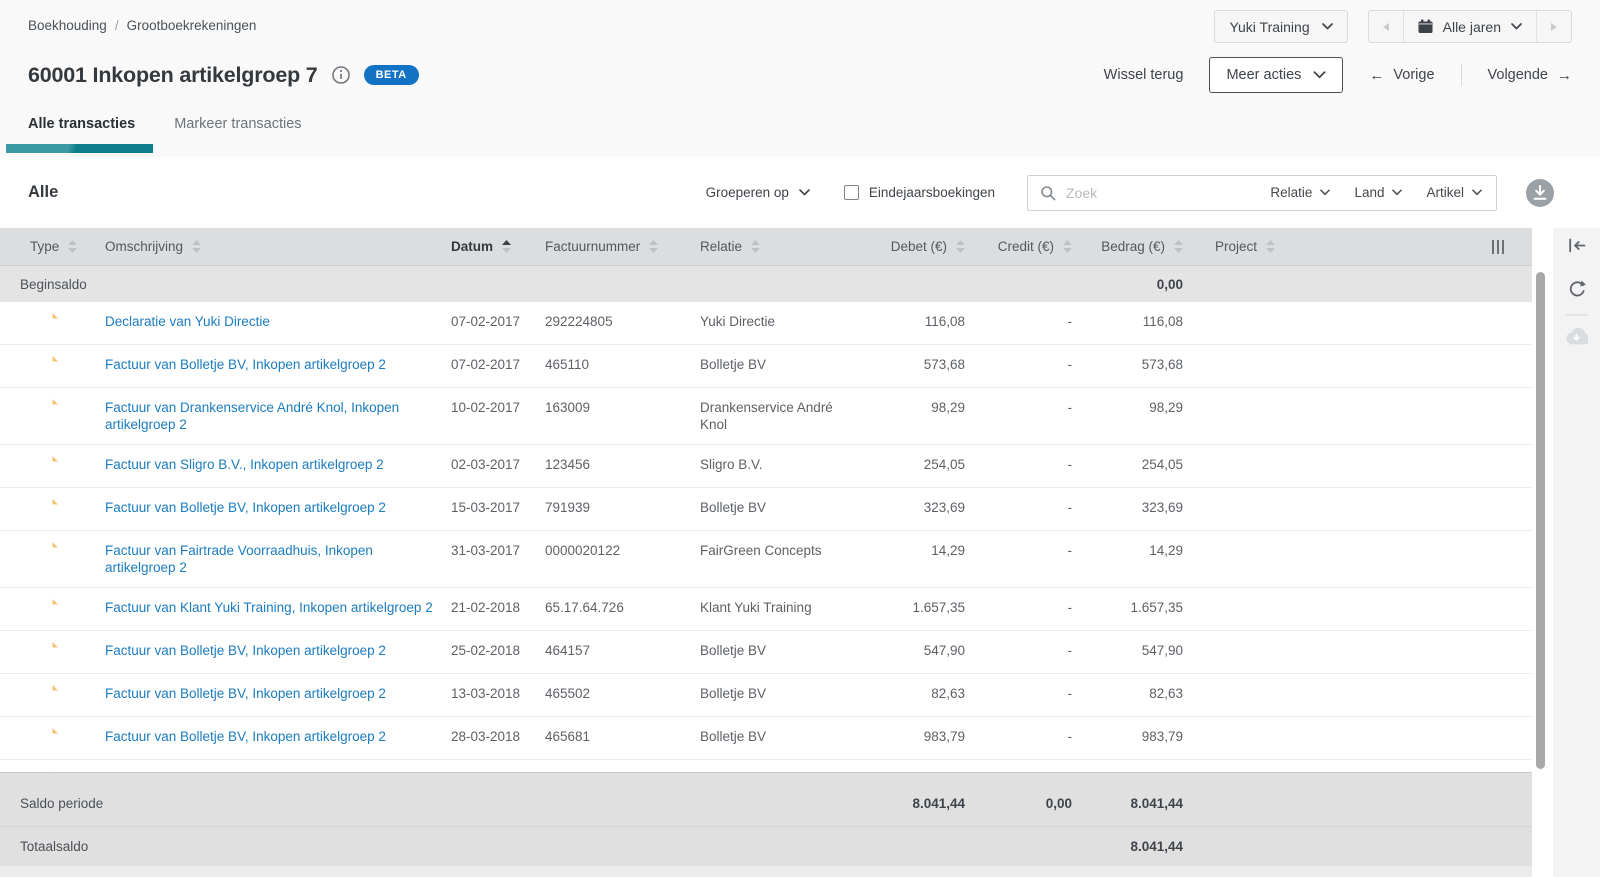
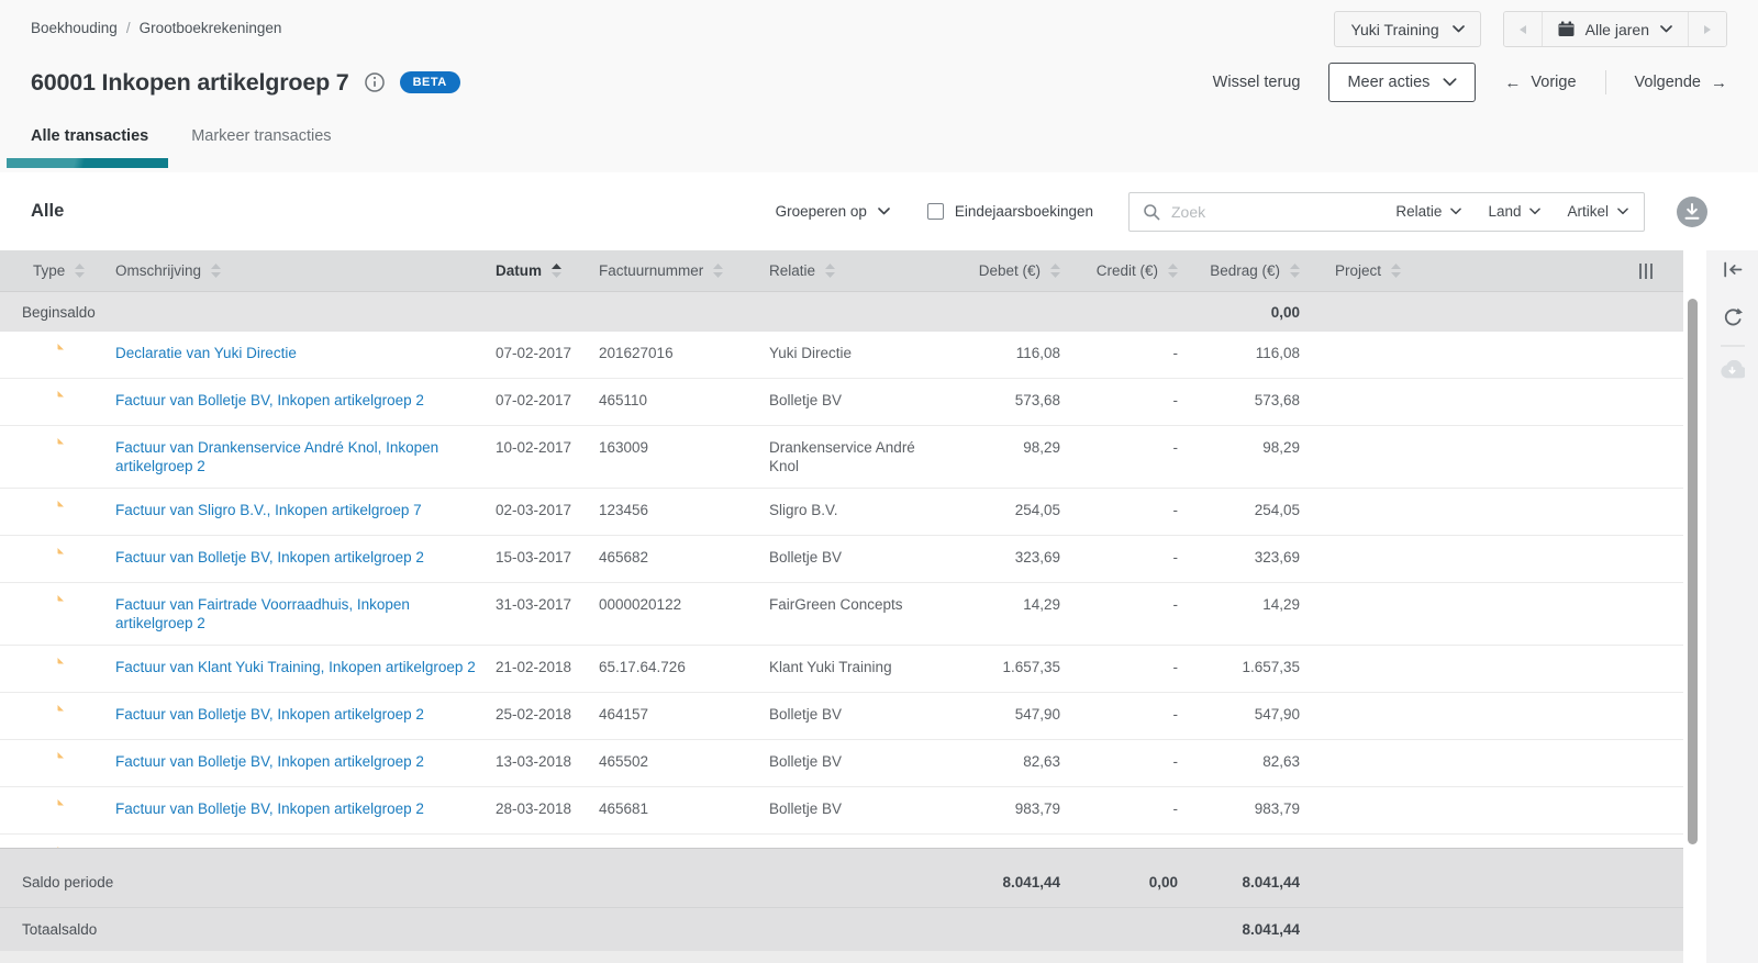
  Boekhouding
  /
  Grootboekrekeningen
  Yuki Training
  Alle jaren
  60001 Inkopen artikelgroep 7
  BETA
  Wissel terug
  Meer acties
  ←
  Vorige
  Volgende
  →
  Alle transacties
  Markeer transacties
  Alle
  Groeperen op
  Eindejaarsboekingen
  Zoek
  Relatie
  Land
  Artikel
  Type
  Omschrijving
  Datum
  Factuurnummer
  Relatie
  Debet (€)
  Credit (€)
  Bedrag (€)
  Project
  Beginsaldo
  0,00
  Declaratie van Yuki Directie
  07-02-2017
- 292224805
+ 201627016
  Yuki Directie
  116,08
  -
  116,08
  Factuur van Bolletje BV, Inkopen artikelgroep 2
  07-02-2017
  465110
  Bolletje BV
  573,68
  -
  573,68
  Factuur van Drankenservice André Knol, Inkopen artikelgroep 2
  10-02-2017
  163009
  Drankenservice André Knol
  98,29
  -
  98,29
- Factuur van Sligro B.V., Inkopen artikelgroep 2
+ Factuur van Sligro B.V., Inkopen artikelgroep 7
  02-03-2017
  123456
  Sligro B.V.
  254,05
  -
  254,05
  Factuur van Bolletje BV, Inkopen artikelgroep 2
  15-03-2017
- 791939
+ 465682
  Bolletje BV
  323,69
  -
  323,69
  Factuur van Fairtrade Voorraadhuis, Inkopen artikelgroep 2
  31-03-2017
  0000020122
  FairGreen Concepts
  14,29
  -
  14,29
  Factuur van Klant Yuki Training, Inkopen artikelgroep 2
  21-02-2018
  65.17.64.726
  Klant Yuki Training
  1.657,35
  -
  1.657,35
  Factuur van Bolletje BV, Inkopen artikelgroep 2
  25-02-2018
  464157
  Bolletje BV
  547,90
  -
  547,90
  Factuur van Bolletje BV, Inkopen artikelgroep 2
  13-03-2018
  465502
  Bolletje BV
  82,63
  -
  82,63
  Factuur van Bolletje BV, Inkopen artikelgroep 2
  28-03-2018
  465681
  Bolletje BV
  983,79
  -
  983,79
  Saldo periode
  8.041,44
  0,00
  8.041,44
  Totaalsaldo
  8.041,44
